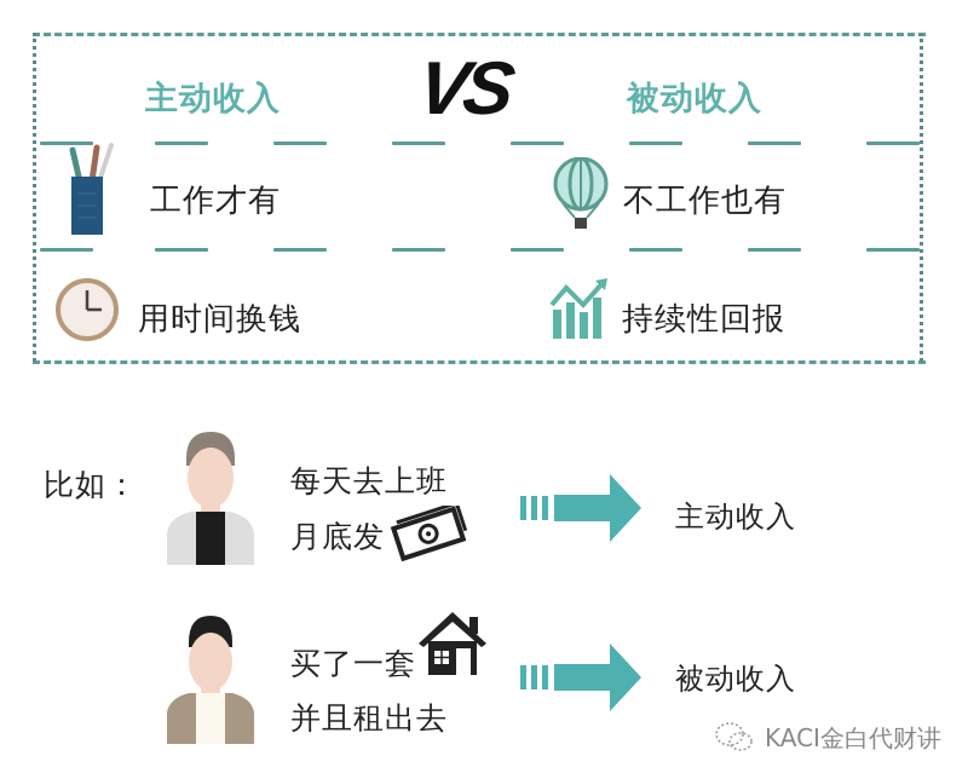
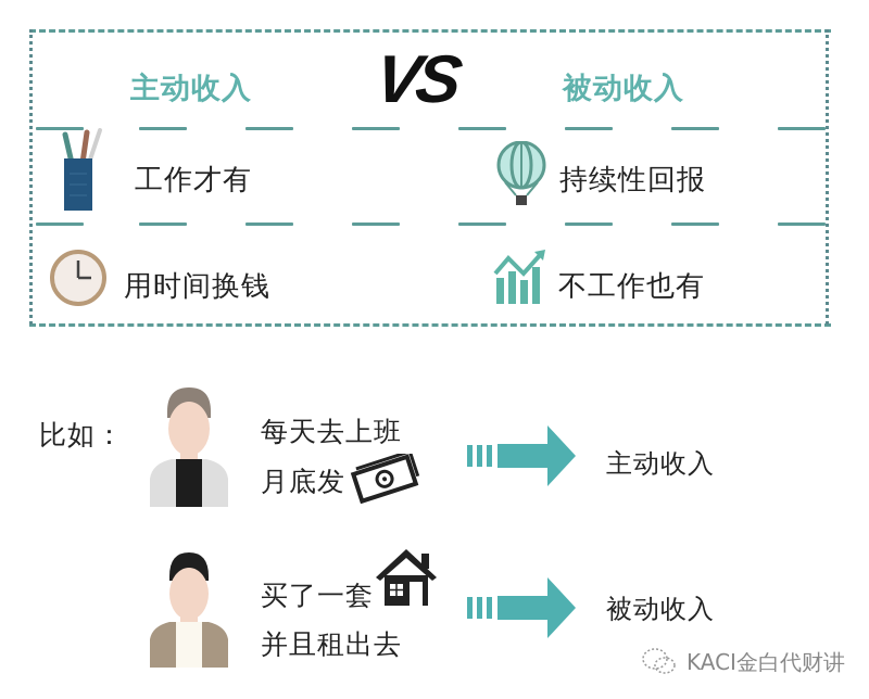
  主动收入
  被动收入
  工作才有
- 不工作也有
+ 持续性回报
  用时间换钱
- 持续性回报
+ 不工作也有
  比如：
  每天去上班
  月底发
  主动收入
  买了一套
  并且租出去
  被动收入
  KACI金白代财讲
